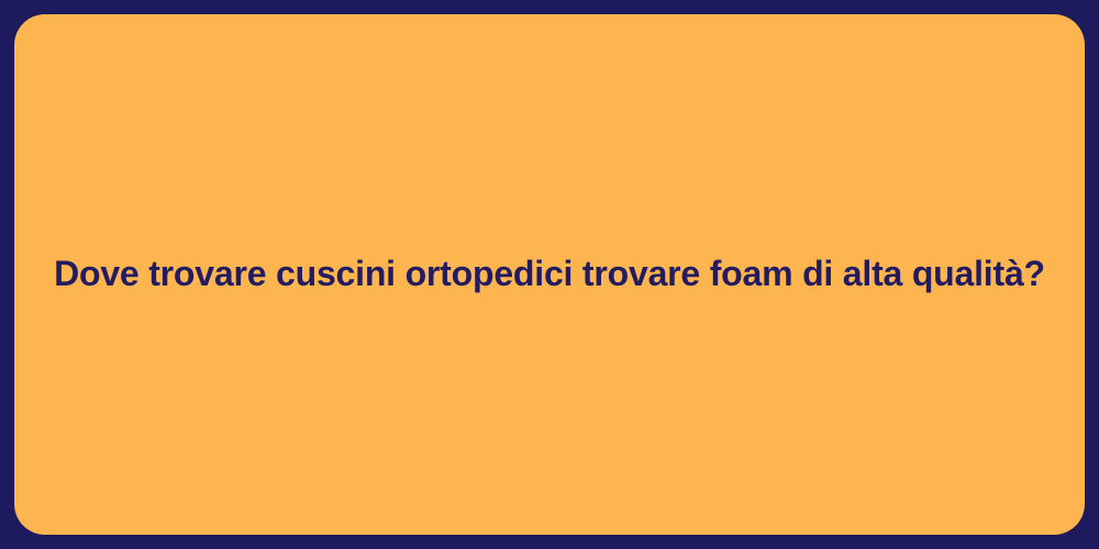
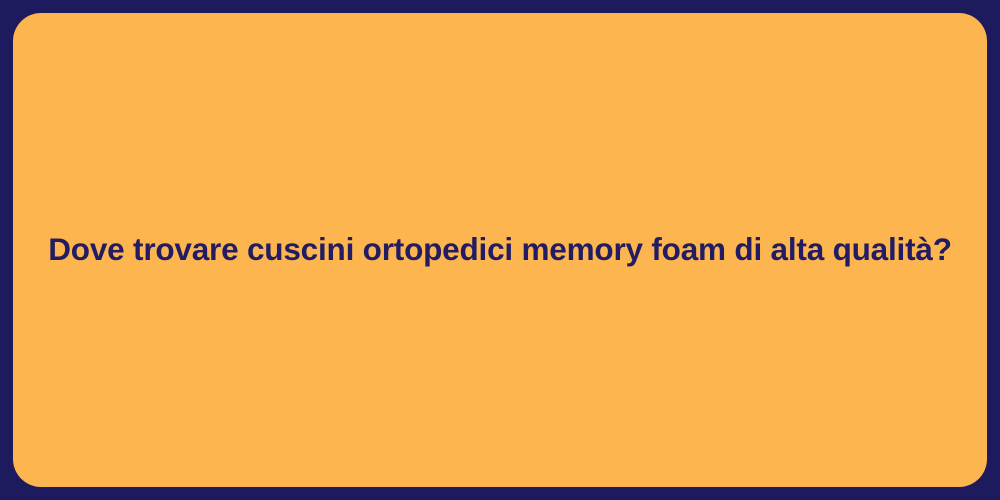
- Dove trovare cuscini ortopedici trovare foam di alta qualità?
+ Dove trovare cuscini ortopedici memory foam di alta qualità?
